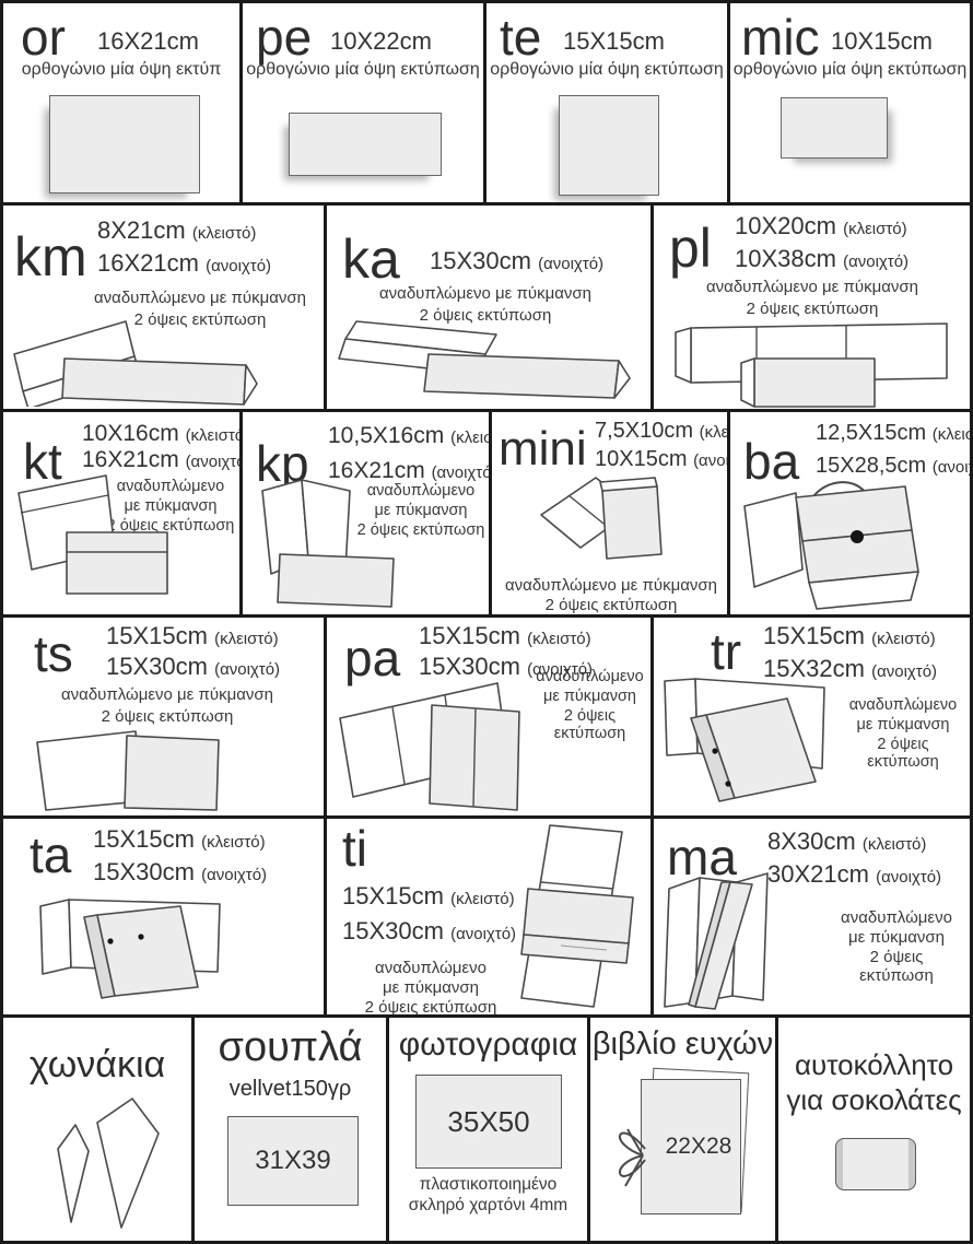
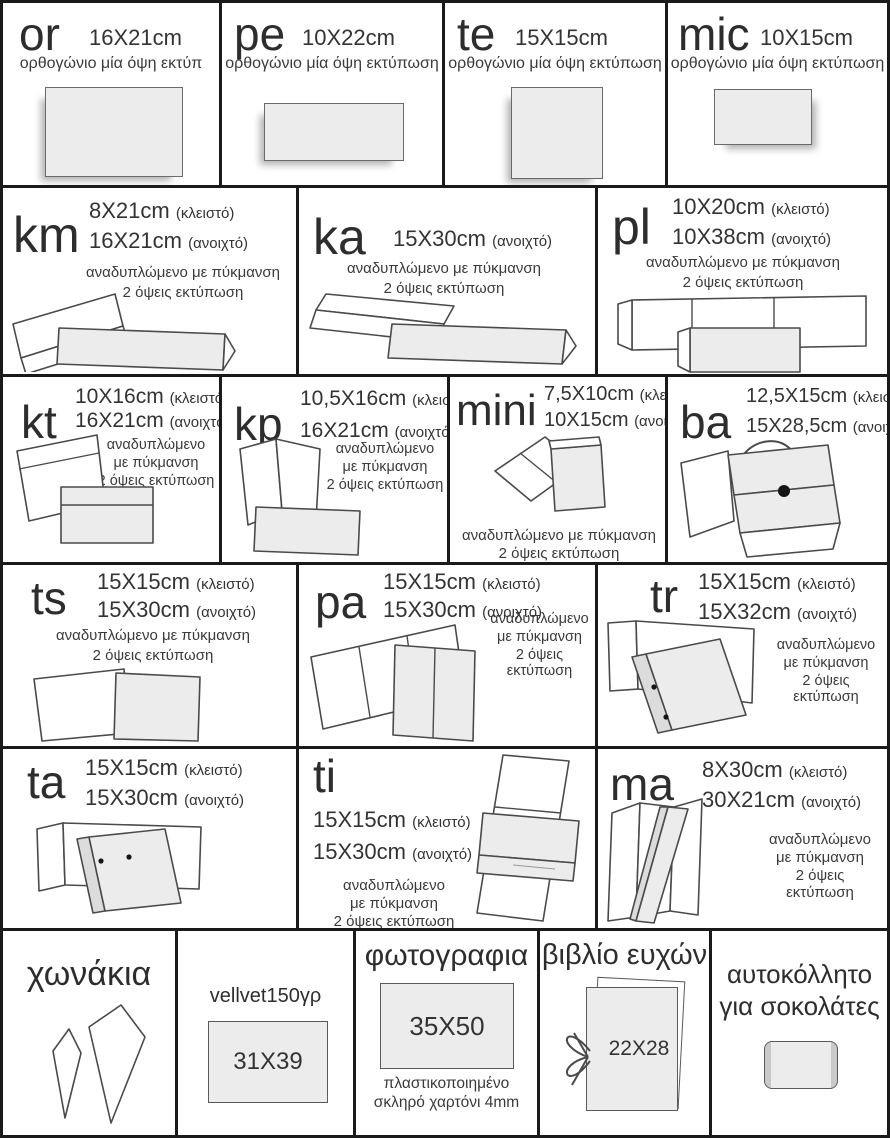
  or
  16X21cm
  ορθογώνιο μία όψη εκτύπ
  pe
  10X22cm
  ορθογώνιο μία όψη εκτύπωση
  te
  15X15cm
  ορθογώνιο μία όψη εκτύπωση
  mic
  10X15cm
  ορθογώνιο μία όψη εκτύπωση
  km
  8X21cm (κλειστό)
  16X21cm (ανοιχτό)
  αναδυπλώμενο με πύκμανση
  2 όψεις εκτύπωση
  ka
  15X30cm (ανοιχτό)
  αναδυπλώμενο με πύκμανση
  2 όψεις εκτύπωση
  pl
  10X20cm (κλειστό)
  10X38cm (ανοιχτό)
  αναδυπλώμενο με πύκμανση
  2 όψεις εκτύπωση
  kt
  10X16cm (κλειστό
  16X21cm (ανοιχτ
  αναδυπλώμενο
  με πύκμανση
  όψεις εκτύπωση
  kp
  10,5X16cm (κλεισ
  16X21cm (ανοιχτό
  αναδυπλώμενο
  με πύκμανση
  2 όψεις εκτύπωση
  mini
  7,5X10cm (κλε
  αναδυπλώμενο με πύκμανση
  2 όψεις εκτύπωση
  ba
  12,5X15cm (κλει
  15X28,5cm (ανοι
  ts
  15X15cm (κλειστό)
  15X30cm (ανοιχτό)
  αναδυπλώμενο με πύκμανση
  2 όψεις εκτύπωση
  pa
  15X15cm (κλειστό)
  15X30cm (ανοιχτό)
  αναδυπλώμενο
  με πύκμανση
  2 όψεις εκτύπωση
  tr
  15X15cm (κλειστό)
  15X32cm (ανοιχτό)
  αναδυπλώμενο
  με πύκμανση
  2 όψεις εκτύπωση
  ta
  15X15cm (κλειστό)
  15X30cm (ανοιχτό)
  ti
  15X15cm (κλειστό)
  15X30cm (ανοιχτό)
  αναδυπλώμενο
  με πύκμανση
  2 όψεις εκτύπωση
  ma
  8X30cm (κλειστό)
  30X21cm (ανοιχτό)
  αναδυπλώμενο
  με πύκμανση
  2 όψεις εκτύπωση
  χωνάκια
- σουπλά
  vellvet150γρ
  31X39
  φωτογραφια
  35X50
  πλαστικοποιημένο
  σκληρό χαρτόνι 4mm
  βιβλίο ευχών
  22X28
  αυτοκόλλητο
  για σοκολάτες
